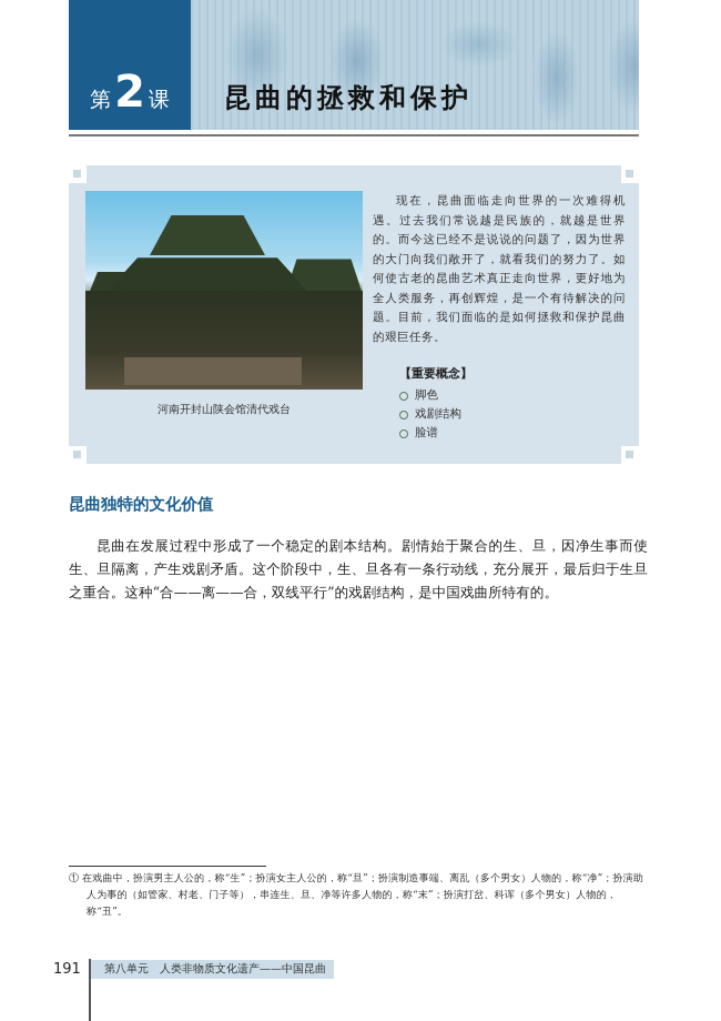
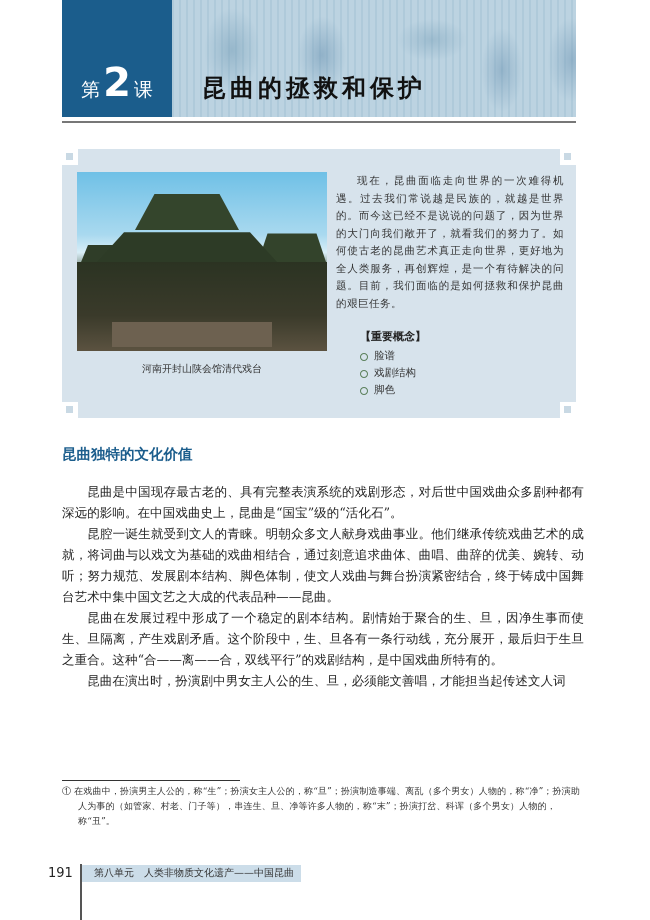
  第
  2
  课
  昆曲的拯救和保护
  河南开封山陕会馆清代戏台
  现在，昆曲面临走向世界的一次难得机遇。过去我们常说越是民族的，就越是世界的。而今这已经不是说说的问题了，因为世界的大门向我们敞开了，就看我们的努力了。如何使古老的昆曲艺术真正走向世界，更好地为全人类服务，再创辉煌，是一个有待解决的问题。目前，我们面临的是如何拯救和保护昆曲的艰巨任务。
  【重要概念】
- 脚色
+ 脸谱
  戏剧结构
- 脸谱
+ 脚色
  昆曲独特的文化价值
+ 昆曲是中国现存最古老的、具有完整表演系统的戏剧形态，对后世中国戏曲众多剧种都有深远的影响。在中国戏曲史上，昆曲是“国宝”级的“活化石”。
+ 昆腔一诞生就受到文人的青睐。明朝众多文人献身戏曲事业。他们继承传统戏曲艺术的成就，将词曲与以戏文为基础的戏曲相结合，通过刻意追求曲体、曲唱、曲辞的优美、婉转、动听；努力规范、发展剧本结构、脚色体制，使文人戏曲与舞台扮演紧密结合，终于铸成中国舞台艺术中集中国文艺之大成的代表品种——昆曲。
  昆曲在发展过程中形成了一个稳定的剧本结构。剧情始于聚合的生、旦，因净生事而使生、旦隔离，产生戏剧矛盾。这个阶段中，生、旦各有一条行动线，充分展开，最后归于生旦之重合。这种“合——离——合，双线平行”的戏剧结构，是中国戏曲所特有的。
+ 昆曲在演出时，扮演剧中男女主人公的生、旦，必须能文善唱，才能担当起传述文人词
  ① 在戏曲中，扮演男主人公的，称“生”；扮演女主人公的，称“旦”；扮演制造事端、离乱（多个男女）人物的，称“净”；扮演助人为事的（如管家、村老、门子等），串连生、旦、净等许多人物的，称“末”；扮演打岔、科诨（多个男女）人物的，称“丑”。
  191
  第八单元 人类非物质文化遗产——中国昆曲
